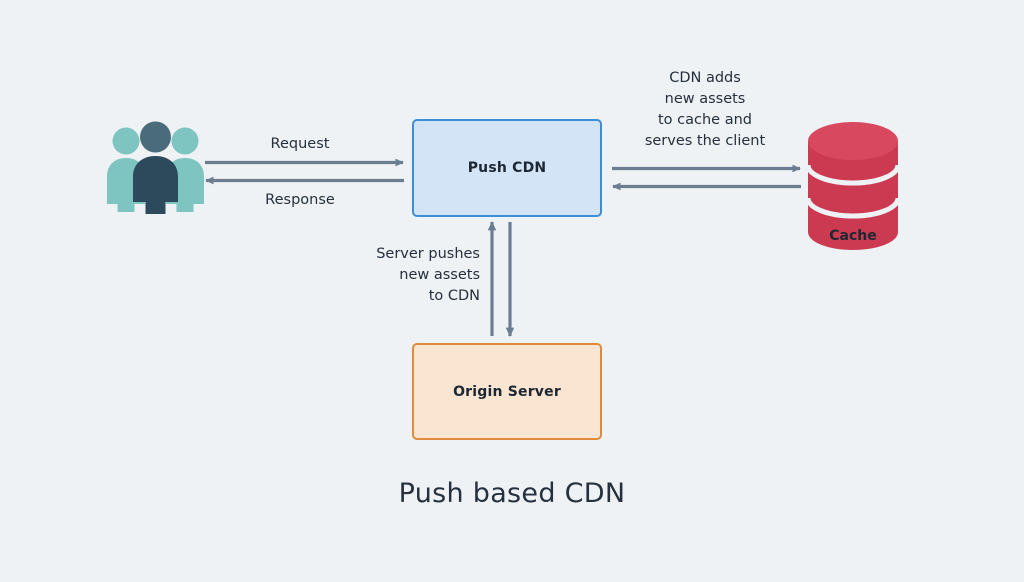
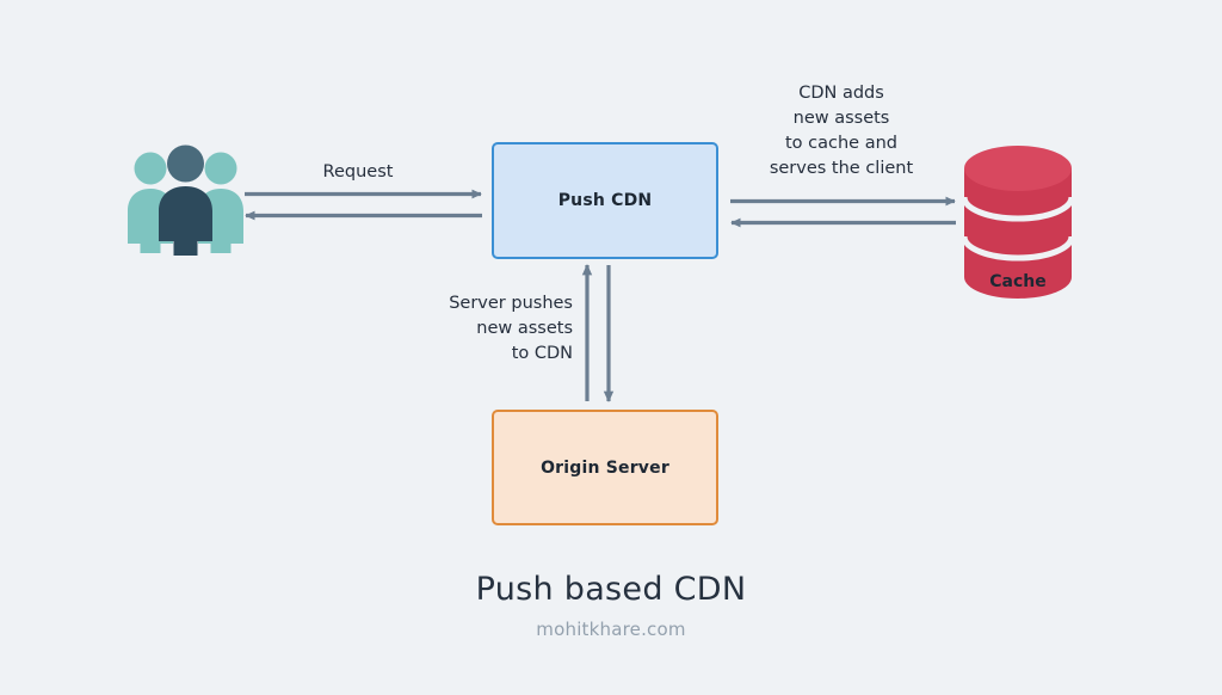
  Push CDN
  Origin Server
  Cache
  Request
- Response
  CDN adds
  new assets
  to cache and
  serves the client
  Server pushes
  new assets
  to CDN
  Push based CDN
+ mohitkhare.com
